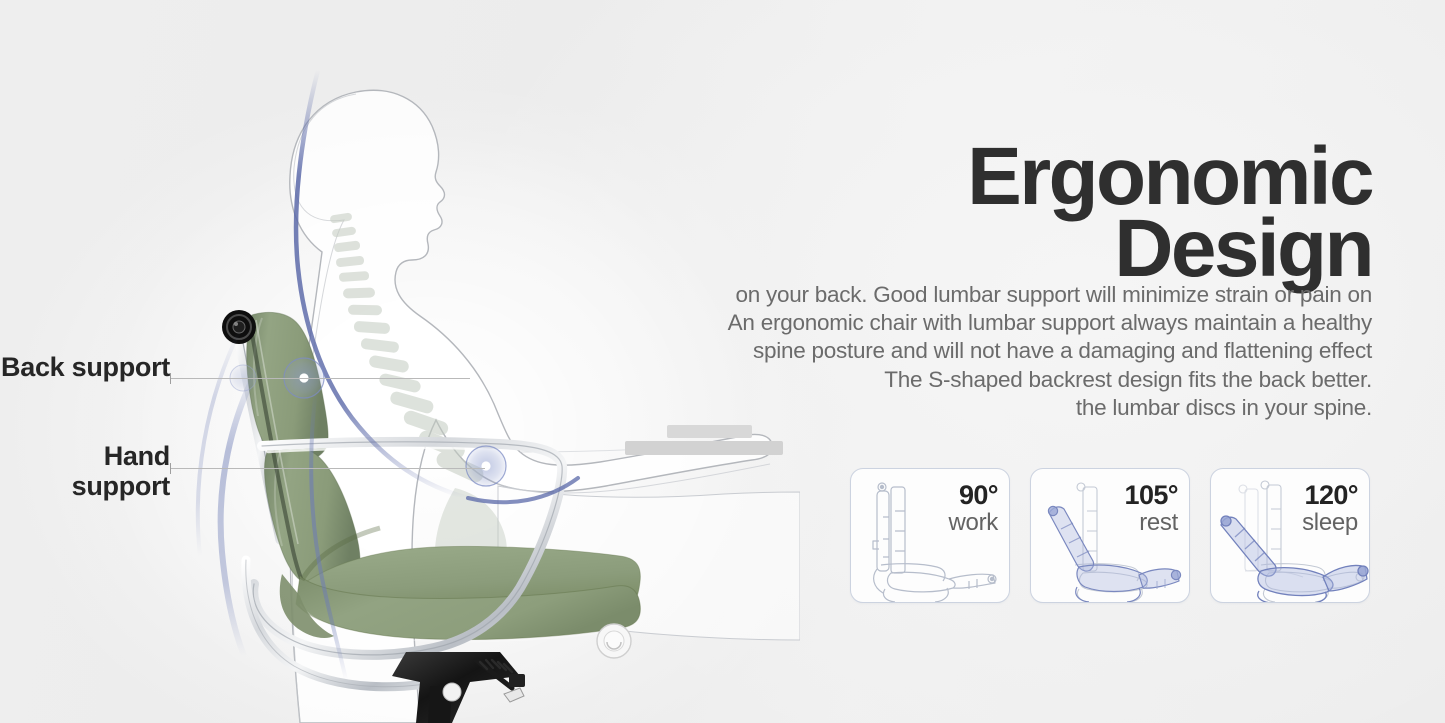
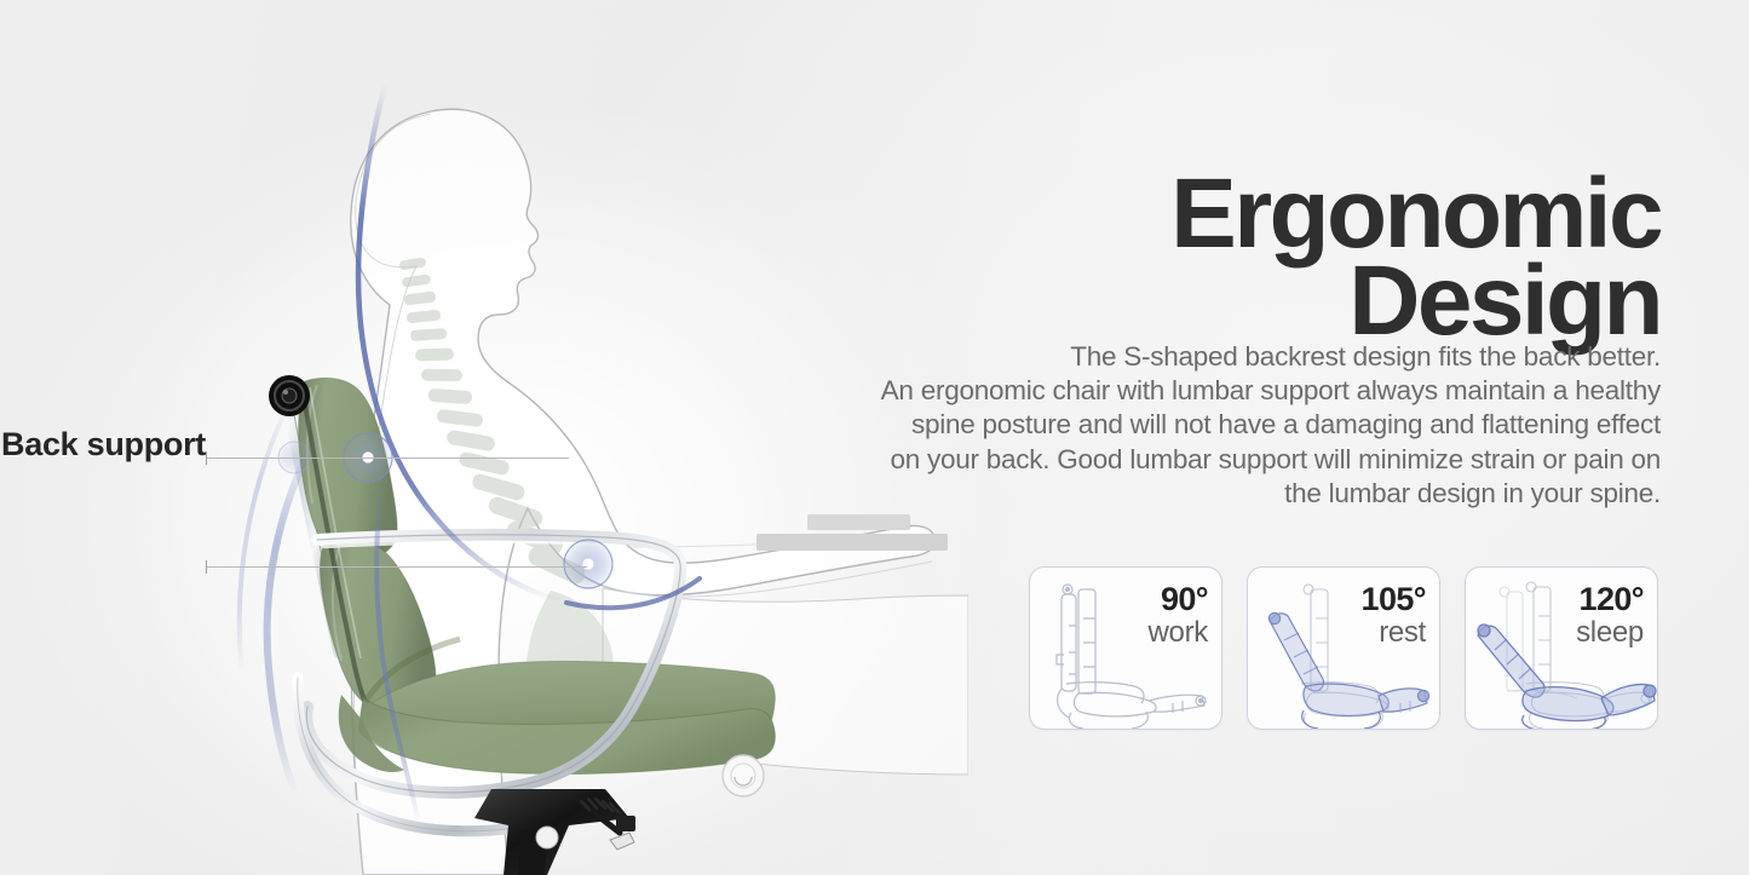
  Back support
- Hand support
  Ergonomic
  Design
- on your back. Good lumbar support will minimize strain or pain on
+ The S-shaped backrest design fits the back better.
  An ergonomic chair with lumbar support always maintain a healthy
  spine posture and will not have a damaging and flattening effect
- The S-shaped backrest design fits the back better.
+ on your back. Good lumbar support will minimize strain or pain on
- the lumbar discs in your spine.
+ the lumbar design in your spine.
  90°
  work
  105°
  rest
  120°
  sleep
